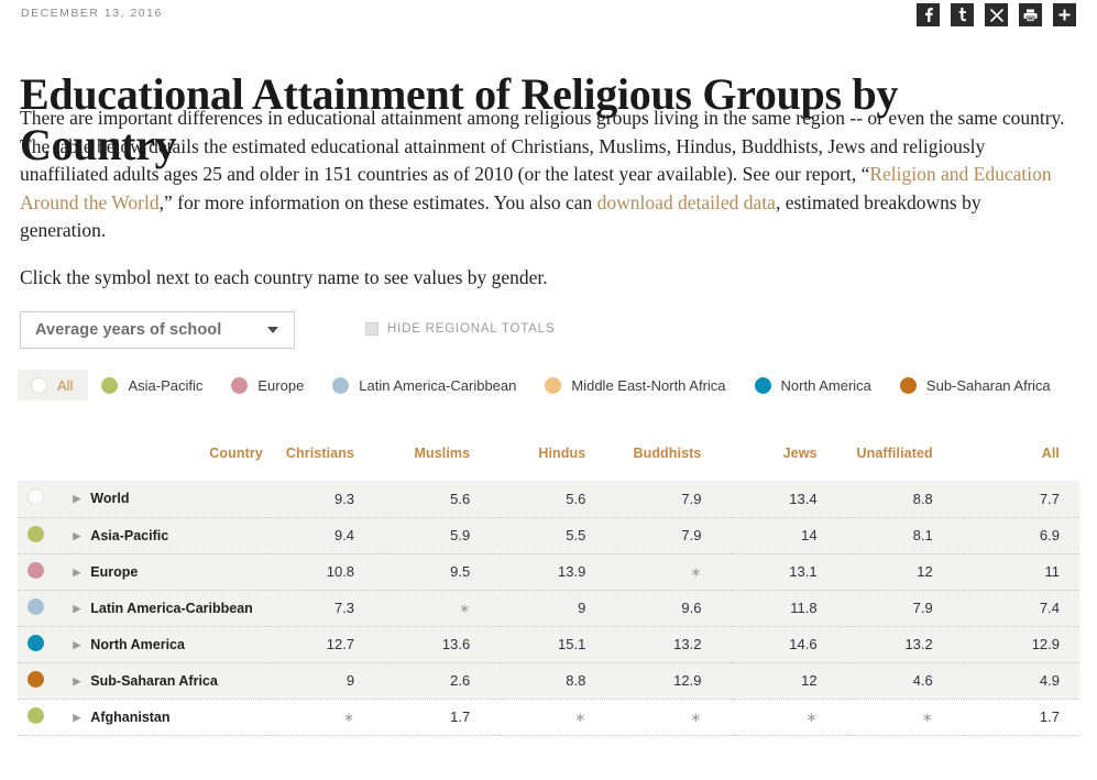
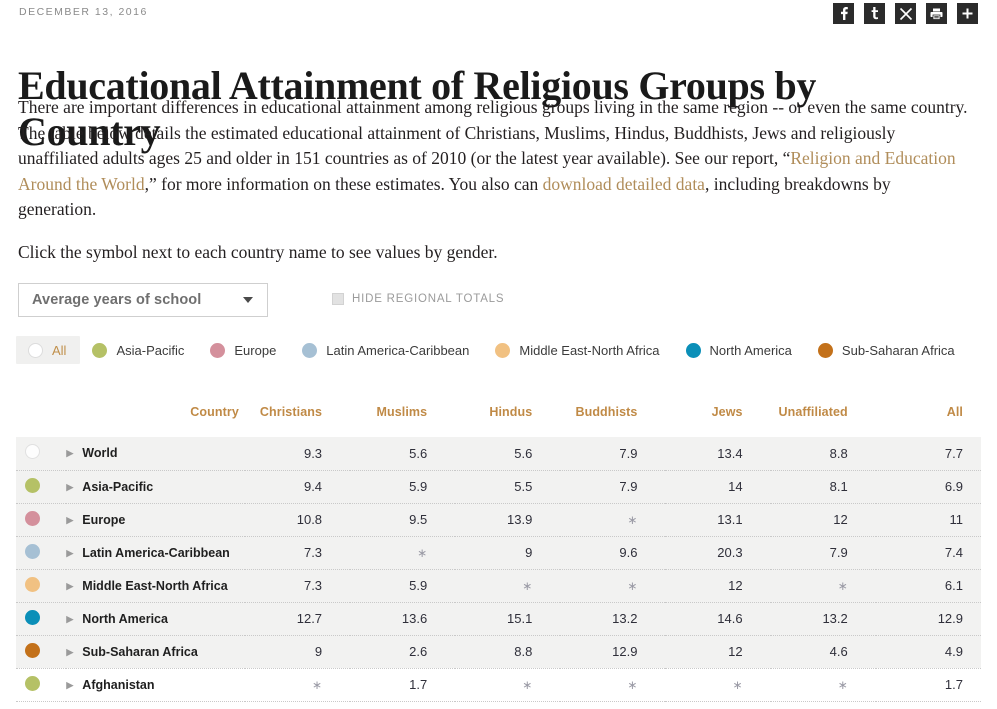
  DECEMBER 13, 2016
  Educational Attainment of Religious Groups by Country
- There are important differences in educational attainment among religious groups living in the same region -- or even the same country. The table below details the estimated educational attainment of Christians, Muslims, Hindus, Buddhists, Jews and religiously unaffiliated adults ages 25 and older in 151 countries as of 2010 (or the latest year available). See our report, “Religion and Education Around the World,” for more information on these estimates. You also can download detailed data, estimated breakdowns by generation.
+ There are important differences in educational attainment among religious groups living in the same region -- or even the same country. The table below details the estimated educational attainment of Christians, Muslims, Hindus, Buddhists, Jews and religiously unaffiliated adults ages 25 and older in 151 countries as of 2010 (or the latest year available). See our report, “Religion and Education Around the World,” for more information on these estimates. You also can download detailed data, including breakdowns by generation.
  Click the symbol next to each country name to see values by gender.
  Average years of school
  HIDE REGIONAL TOTALS
  All
  Asia-Pacific
  Europe
  Latin America-Caribbean
  Middle East-North Africa
  North America
  Sub-Saharan Africa
  	Country	Christians	Muslims	Hindus	Buddhists	Jews	Unaffiliated	All
  	▶ World	9.3	5.6	5.6	7.9	13.4	8.8	7.7
  	▶ Asia-Pacific	9.4	5.9	5.5	7.9	14	8.1	6.9
  	▶ Europe	10.8	9.5	13.9	∗	13.1	12	11
- 	▶ Latin America-Caribbean	7.3	∗	9	9.6	11.8	7.9	7.4
+ 	▶ Latin America-Caribbean	7.3	∗	9	9.6	20.3	7.9	7.4
+ 	▶ Middle East-North Africa	7.3	5.9	∗	∗	12	∗	6.1
  	▶ North America	12.7	13.6	15.1	13.2	14.6	13.2	12.9
  	▶ Sub-Saharan Africa	9	2.6	8.8	12.9	12	4.6	4.9
  	▶ Afghanistan	∗	1.7	∗	∗	∗	∗	1.7
